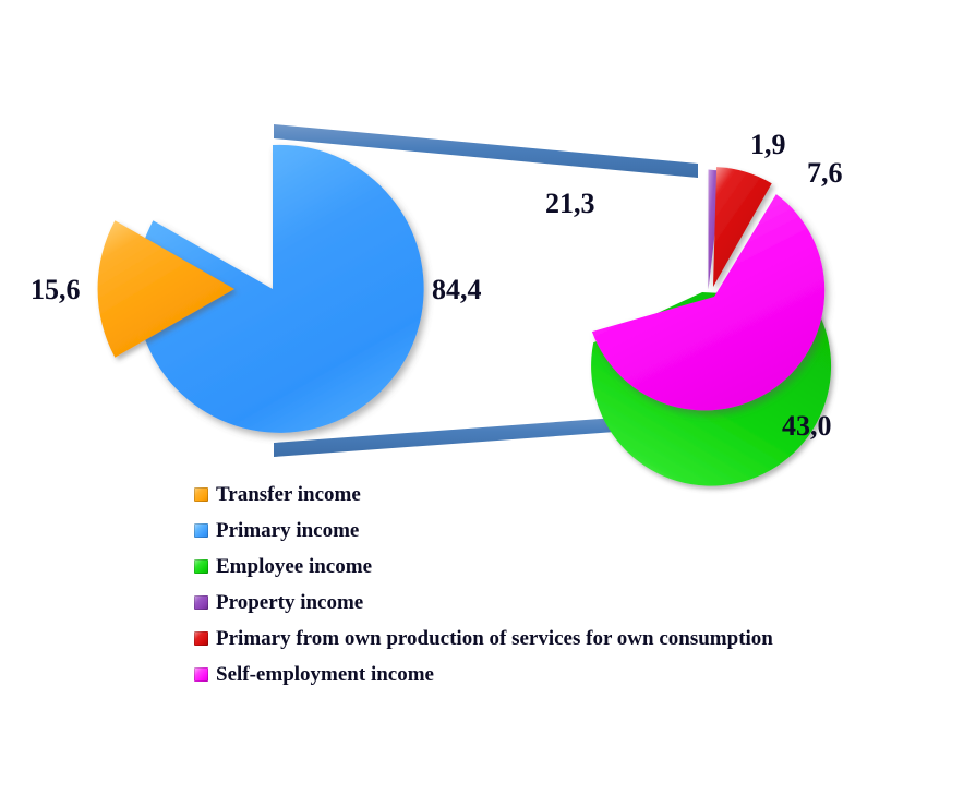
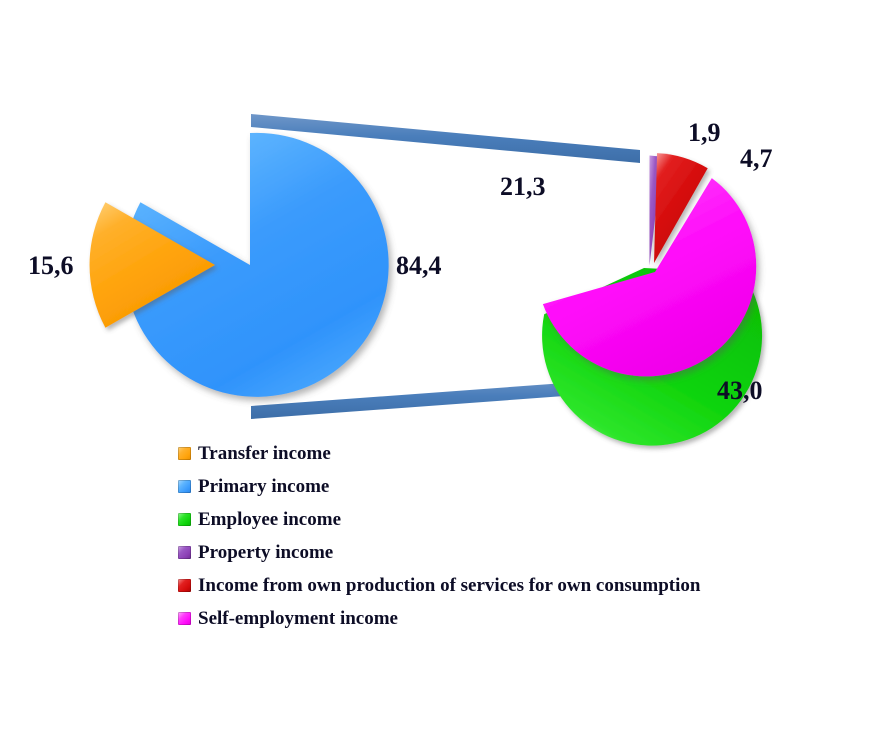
  15,6
  84,4
  21,3
  1,9
- 7,6
+ 4,7
  43,0
  Transfer income
  Primary income
  Employee income
  Property income
- Primary from own production of services for own consumption
+ Income from own production of services for own consumption
  Self-employment income
